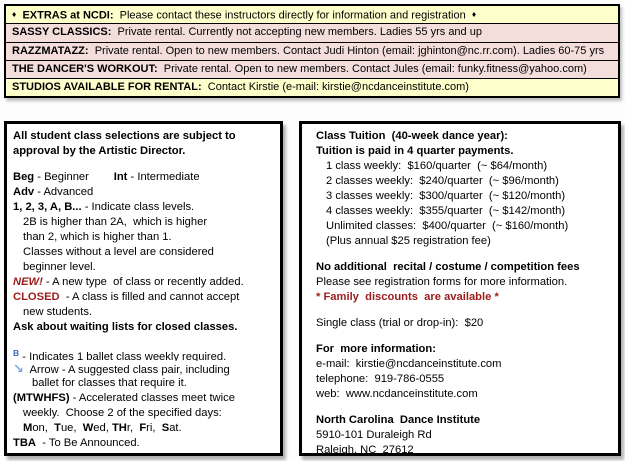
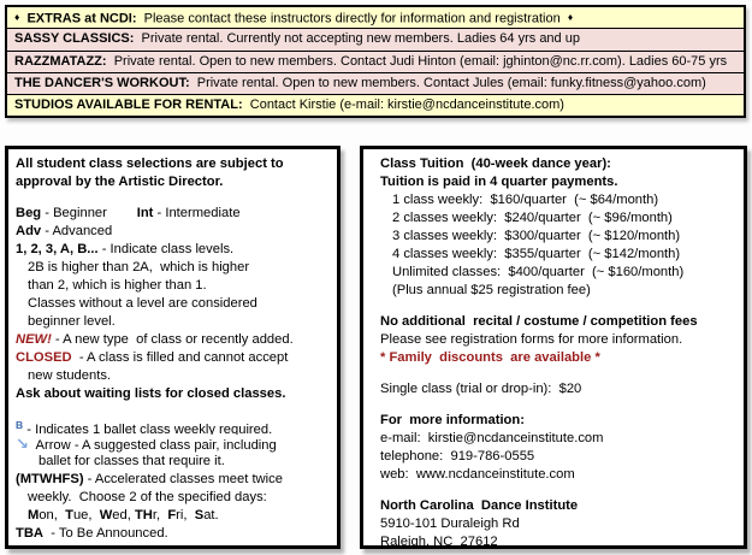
  ♦ EXTRAS at NCDI: Please contact these instructors directly for information and registration ♦
- SASSY CLASSICS: Private rental. Currently not accepting new members. Ladies 55 yrs and up
+ SASSY CLASSICS: Private rental. Currently not accepting new members. Ladies 64 yrs and up
  RAZZMATAZZ: Private rental. Open to new members. Contact Judi Hinton (email: jghinton@nc.rr.com). Ladies 60-75 yrs
  THE DANCER'S WORKOUT: Private rental. Open to new members. Contact Jules (email: funky.fitness@yahoo.com)
  STUDIOS AVAILABLE FOR RENTAL: Contact Kirstie (e-mail: kirstie@ncdanceinstitute.com)
  All student class selections are subject to
  approval by the Artistic Director.
  Beg - Beginner Int - Intermediate
  Adv - Advanced
  1, 2, 3, A, B... - Indicate class levels.
  2B is higher than 2A, which is higher
  than 2, which is higher than 1.
  Classes without a level are considered
  beginner level.
  NEW! - A new type of class or recently added.
  CLOSED - A class is filled and cannot accept
  new students.
  Ask about waiting lists for closed classes.
  B - Indicates 1 ballet class weekly required.
  ↘ Arrow - A suggested class pair, including
  ballet for classes that require it.
  (MTWHFS) - Accelerated classes meet twice
  weekly. Choose 2 of the specified days:
  Mon, Tue, Wed, THr, Fri, Sat.
  TBA - To Be Announced.
  Class Tuition (40-week dance year):
  Tuition is paid in 4 quarter payments.
  1 class weekly: $160/quarter (~ $64/month)
  2 classes weekly: $240/quarter (~ $96/month)
  3 classes weekly: $300/quarter (~ $120/month)
  4 classes weekly: $355/quarter (~ $142/month)
  Unlimited classes: $400/quarter (~ $160/month)
  (Plus annual $25 registration fee)
  No additional recital / costume / competition fees
  Please see registration forms for more information.
  * Family discounts are available *
  Single class (trial or drop-in): $20
  For more information:
  e-mail: kirstie@ncdanceinstitute.com
  telephone: 919-786-0555
  web: www.ncdanceinstitute.com
  North Carolina Dance Institute
  5910-101 Duraleigh Rd
  Raleigh, NC 27612
